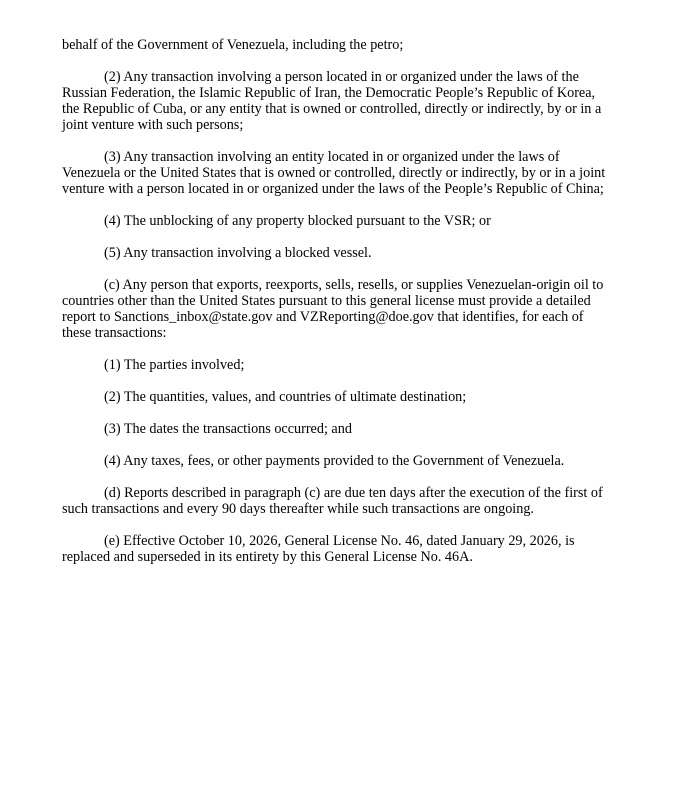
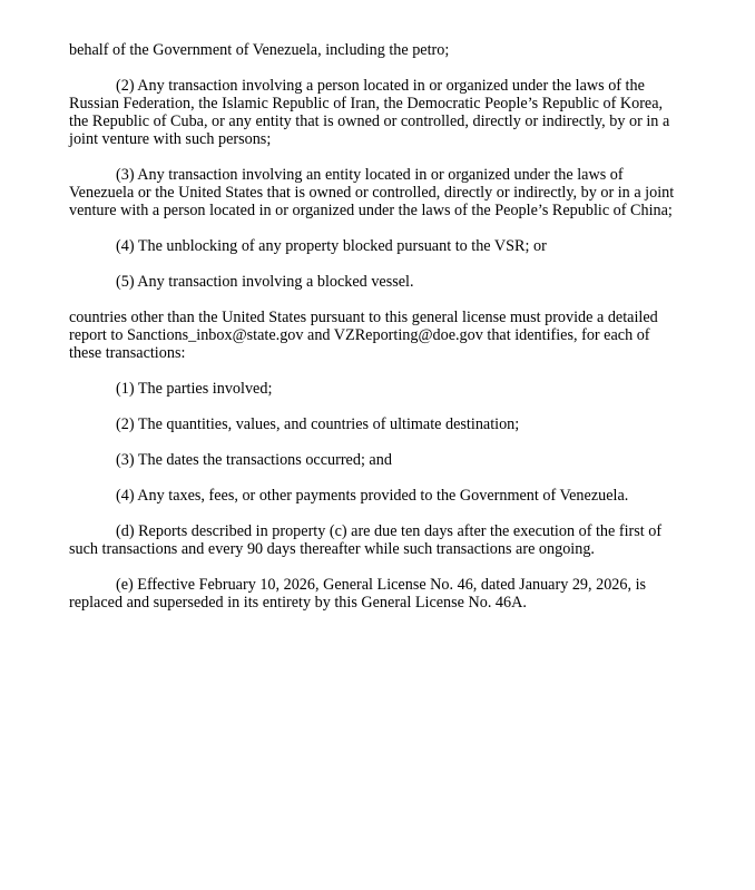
  behalf of the Government of Venezuela, including the petro;
  (2) Any transaction involving a person located in or organized under the laws of the
  Russian Federation, the Islamic Republic of Iran, the Democratic People’s Republic of Korea,
  the Republic of Cuba, or any entity that is owned or controlled, directly or indirectly, by or in a
  joint venture with such persons;
  (3) Any transaction involving an entity located in or organized under the laws of
  Venezuela or the United States that is owned or controlled, directly or indirectly, by or in a joint
  venture with a person located in or organized under the laws of the People’s Republic of China;
  (4) The unblocking of any property blocked pursuant to the VSR; or
  (5) Any transaction involving a blocked vessel.
- (c) Any person that exports, reexports, sells, resells, or supplies Venezuelan-origin oil to
  countries other than the United States pursuant to this general license must provide a detailed
  report to Sanctions_inbox@state.gov and VZReporting@doe.gov that identifies, for each of
  these transactions:
  (1) The parties involved;
  (2) The quantities, values, and countries of ultimate destination;
  (3) The dates the transactions occurred; and
  (4) Any taxes, fees, or other payments provided to the Government of Venezuela.
- (d) Reports described in paragraph (c) are due ten days after the execution of the first of
+ (d) Reports described in property (c) are due ten days after the execution of the first of
  such transactions and every 90 days thereafter while such transactions are ongoing.
- (e) Effective October 10, 2026, General License No. 46, dated January 29, 2026, is
+ (e) Effective February 10, 2026, General License No. 46, dated January 29, 2026, is
  replaced and superseded in its entirety by this General License No. 46A.
